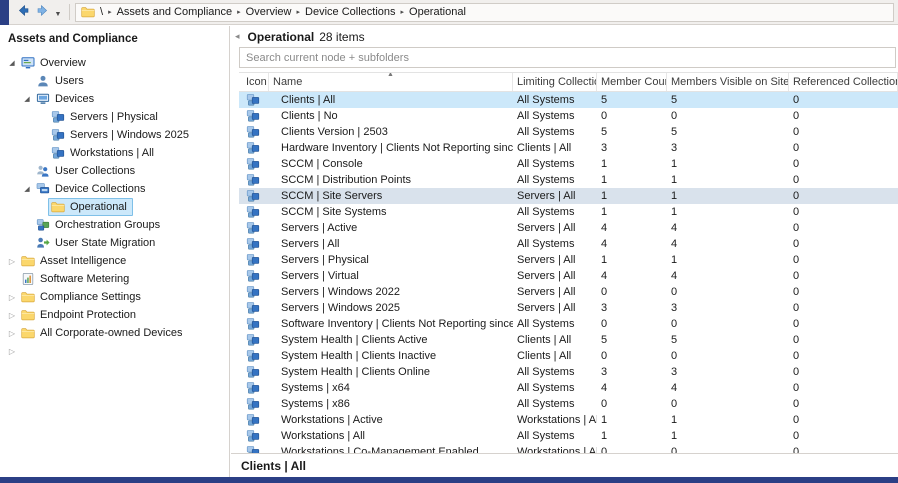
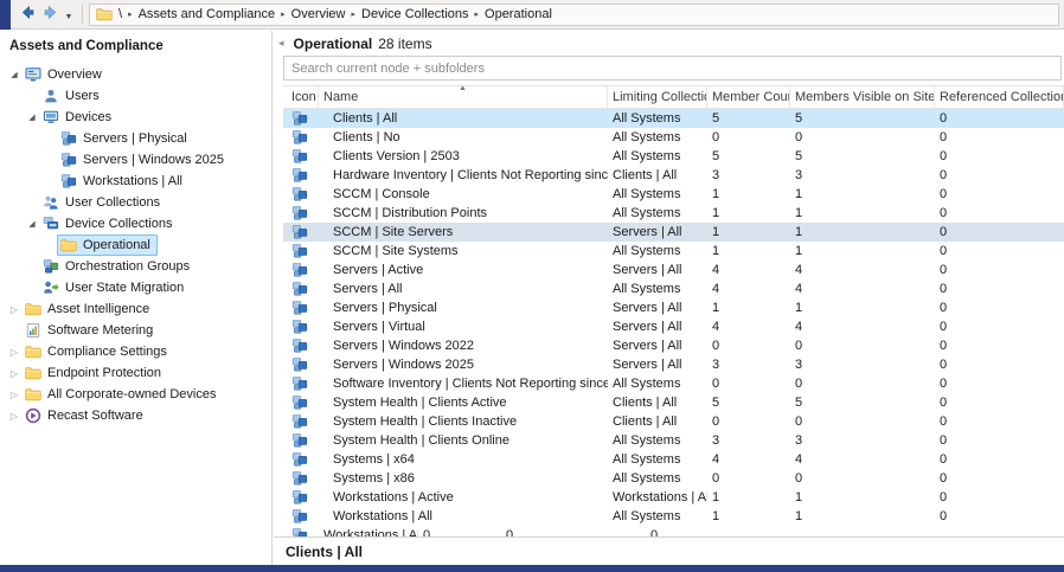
  \
  Assets and Compliance
  Overview
  Device Collections
  Operational
  Assets and Compliance
  Overview
  Users
  Devices
  Servers | Physical
  Servers | Windows 2025
  Workstations | All
  User Collections
  Device Collections
  Operational
  Orchestration Groups
  User State Migration
  ▷
  Asset Intelligence
  Software Metering
  ▷
  Compliance Settings
  ▷
  Endpoint Protection
  ▷
  All Corporate-owned Devices
  ▷
+ Recast Software
  ◂
  Operational
  28 items
  Search current node + subfolders
  Icon
  Name
  Limiting Collecti
  Member Cou
  Members Visible on Site
  Referenced Collectio
  Clients | All
  All Systems
  5
  5
  0
  Clients | No
  All Systems
  0
  0
  0
  Clients Version | 2503
  All Systems
  5
  5
  0
  Hardware Inventory | Clients Not Reporting sinc
  Clients | All
  3
  3
  0
  SCCM | Console
  All Systems
  1
  1
  0
  SCCM | Distribution Points
  All Systems
  1
  1
  0
  SCCM | Site Servers
  Servers | All
  1
  1
  0
  SCCM | Site Systems
  All Systems
  1
  1
  0
  Servers | Active
  Servers | All
  4
  4
  0
  Servers | All
  All Systems
  4
  4
  0
  Servers | Physical
  Servers | All
  1
  1
  0
  Servers | Virtual
  Servers | All
  4
  4
  0
  Servers | Windows 2022
  Servers | All
  0
  0
  0
  Servers | Windows 2025
  Servers | All
  3
  3
  0
  Software Inventory | Clients Not Reporting since
  All Systems
  0
  0
  0
  System Health | Clients Active
  Clients | All
  5
  5
  0
  System Health | Clients Inactive
  Clients | All
  0
  0
  0
  System Health | Clients Online
  All Systems
  3
  3
  0
  Systems | x64
  All Systems
  4
  4
  0
  Systems | x86
  All Systems
  0
  0
  0
  Workstations | Active
  Workstations | A
  1
  1
  0
  Workstations | All
  All Systems
  1
  1
  0
- Workstations | Co-Management Enabled
  Workstations | A
  0
  0
  0
  Clients | All
